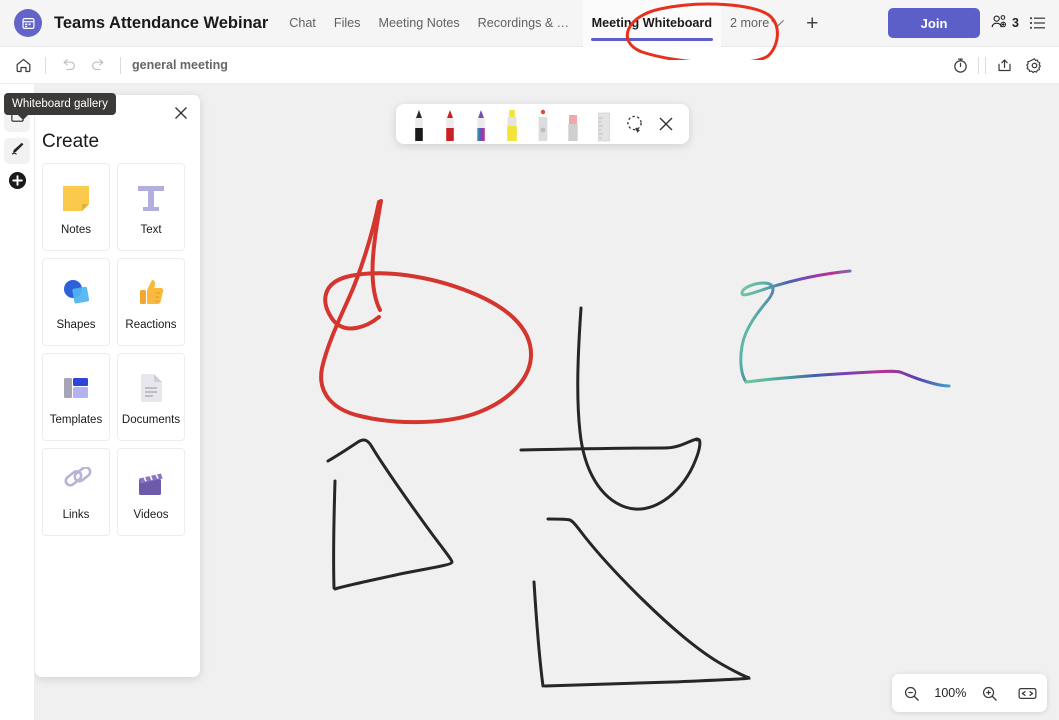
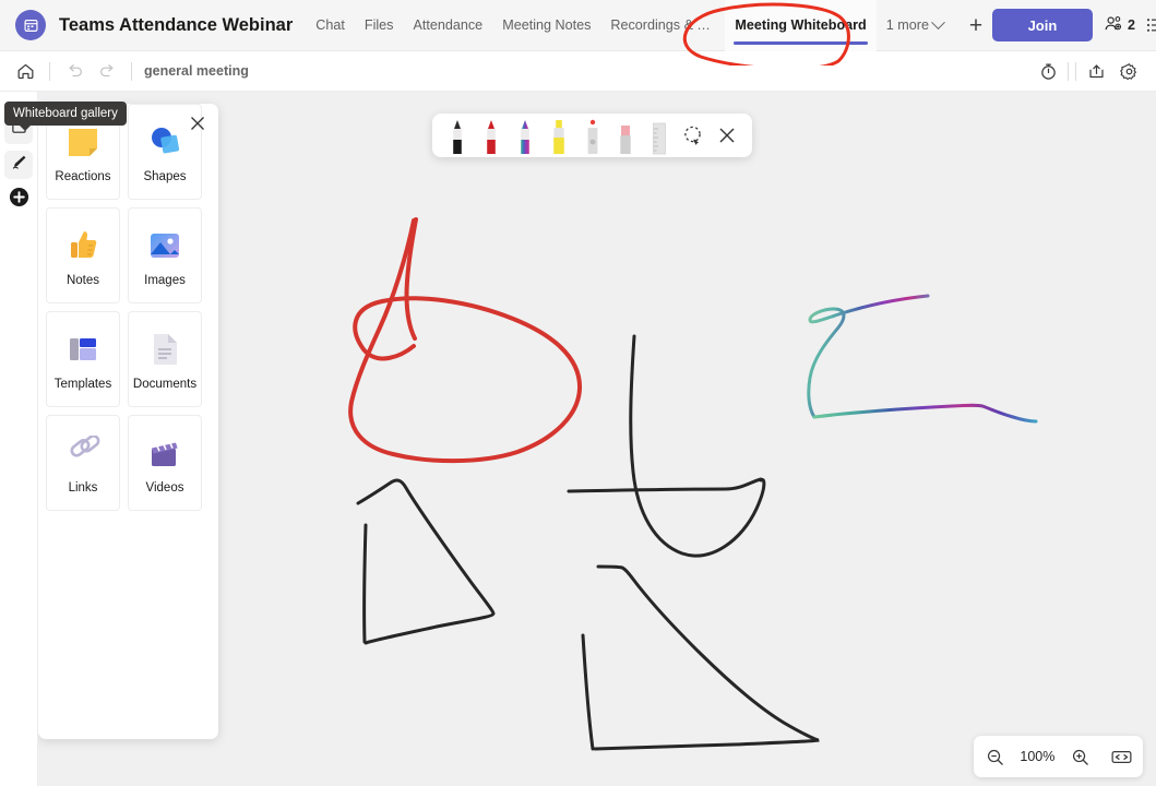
  Teams Attendance Webinar
  Chat
  Files
+ Attendance
  Meeting Notes
  Recordings & Tran
  Meeting Whiteboard
- 2 more
+ 1 more
  +
  Join
- 3
+ 2
  general meeting
  Whiteboard gallery
- Create
- Notes
+ Reactions
- Text
  Shapes
- Reactions
+ Notes
+ Images
  Templates
  Documents
  Links
  Videos
  100%
